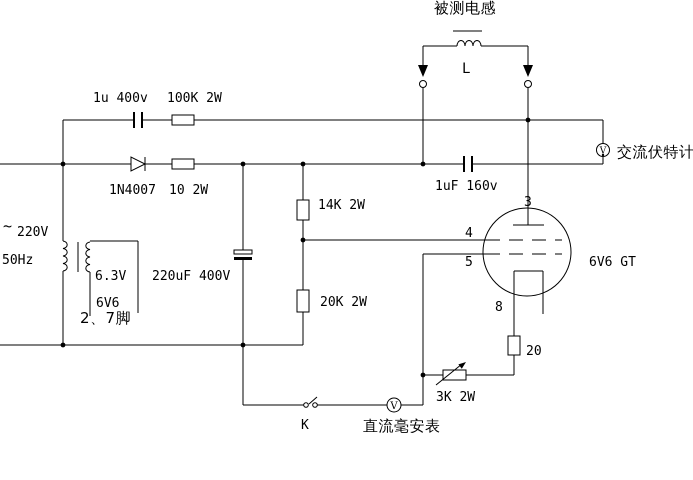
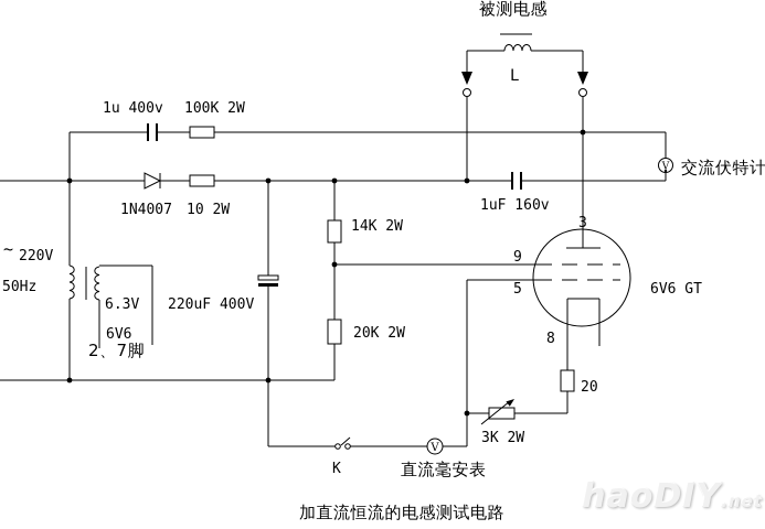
  V
  V
  被测电感
  L
  1u 400v
  100K 2W
  1N4007
  10 2W
  ~
  220V
  50Hz
  6.3V
  220uF 400V
  6V6
  2、7脚
  14K 2W
  20K 2W
  1uF 160v
  交流伏特计
  3
- 4
+ 9
  5
  6V6 GT
  8
  20
  3K 2W
  K
  直流毫安表
+ 加直流恒流的电感测试电路
+ haoDIY.net
